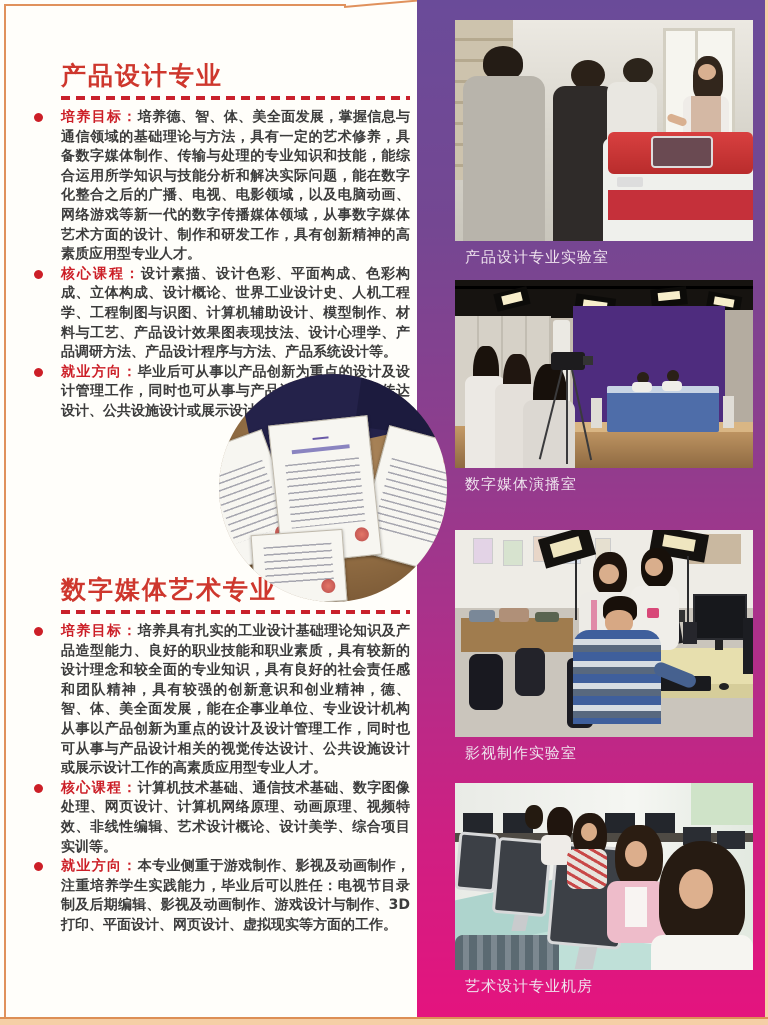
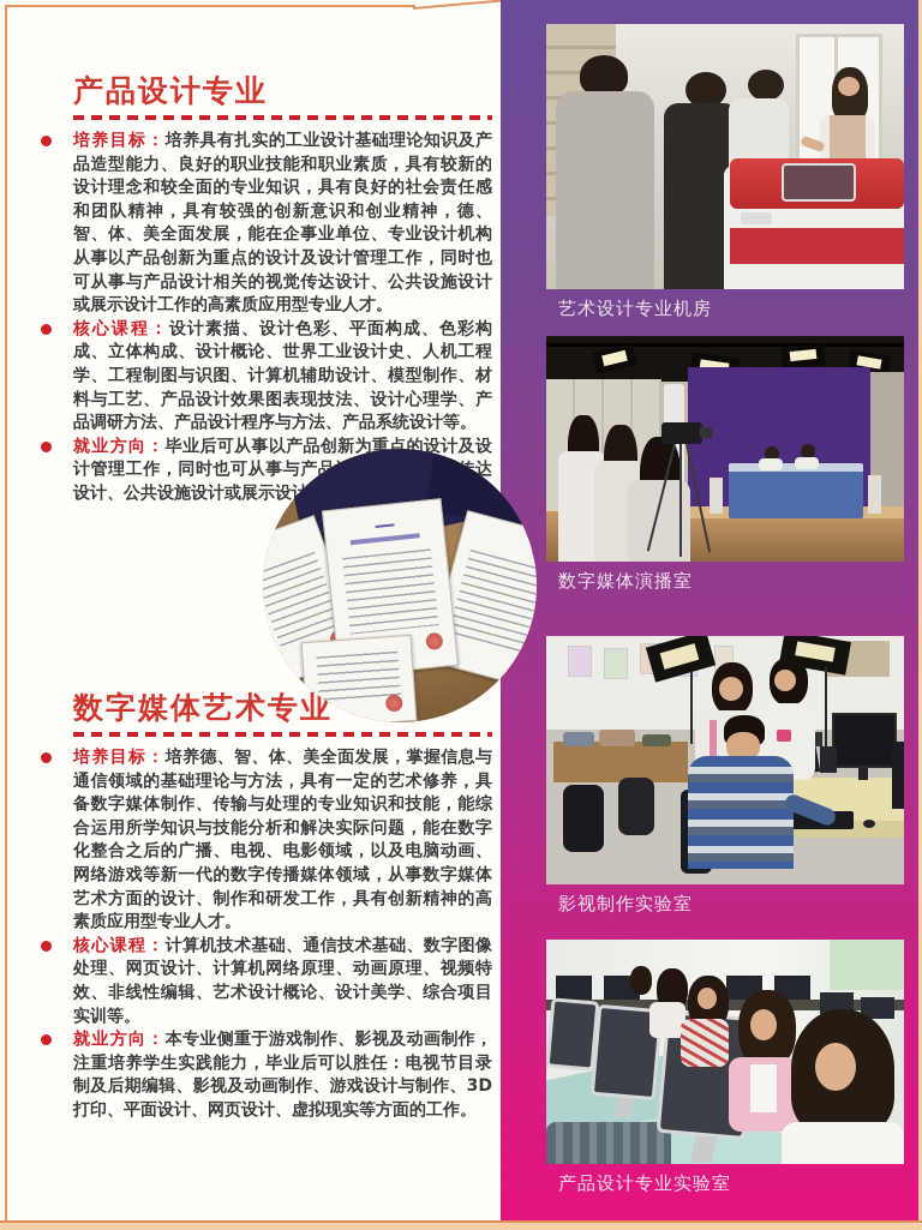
  产品设计专业
- 培养目标：培养德、智、体、美全面发展，掌握信息与通信领域的基础理论与方法，具有一定的艺术修养，具备数字媒体制作、传输与处理的专业知识和技能，能综合运用所学知识与技能分析和解决实际问题，能在数字化整合之后的广播、电视、电影领域，以及电脑动画、网络游戏等新一代的数字传播媒体领域，从事数字媒体艺术方面的设计、制作和研发工作，具有创新精神的高素质应用型专业人才。
+ 培养目标：培养具有扎实的工业设计基础理论知识及产品造型能力、良好的职业技能和职业素质，具有较新的设计理念和较全面的专业知识，具有良好的社会责任感和团队精神，具有较强的创新意识和创业精神，德、智、体、美全面发展，能在企事业单位、专业设计机构从事以产品创新为重点的设计及设计管理工作，同时也可从事与产品设计相关的视觉传达设计、公共设施设计或展示设计工作的高素质应用型专业人才。
  核心课程：设计素描、设计色彩、平面构成、色彩构成、立体构成、设计概论、世界工业设计史、人机工程学、工程制图与识图、计算机辅助设计、模型制作、材料与工艺、产品设计效果图表现技法、设计心理学、产品调研方法、产品设计程序与方法、产品系统设计等。
  就业方向：毕业后可从事以产品创新为重点的设计及设计管理工作，同时也可从事设计、公共设施设计或展示设
  数字媒体艺术专
- 培养目标：培养具有扎实的工业设计基础理论知识及产品造型能力、良好的职业技能和职业素质，具有较新的设计理念和较全面的专业知识，具有良好的社会责任感和团队精神，具有较强的创新意识和创业精神，德、智、体、美全面发展，能在企事业单位、专业设计机构从事以产品创新为重点的设计及设计管理工作，同时也可从事与产品设计相关的视觉传达设计、公共设施设计或展示设计工作的高素质应用型专业人才。
+ 培养目标：培养德、智、体、美全面发展，掌握信息与通信领域的基础理论与方法，具有一定的艺术修养，具备数字媒体制作、传输与处理的专业知识和技能，能综合运用所学知识与技能分析和解决实际问题，能在数字化整合之后的广播、电视、电影领域，以及电脑动画、网络游戏等新一代的数字传播媒体领域，从事数字媒体艺术方面的设计、制作和研发工作，具有创新精神的高素质应用型专业人才。
  核心课程：计算机技术基础、通信技术基础、数字图像处理、网页设计、计算机网络原理、动画原理、视频特效、非线性编辑、艺术设计概论、设计美学、综合项目实训等。
  就业方向：本专业侧重于游戏制作、影视及动画制作，注重培养学生实践能力，毕业后可以胜任：电视节目录制及后期编辑、影视及动画制作、游戏设计与制作、3D打印、平面设计、网页设计、虚拟现实等方面的工作。
- 产品设计专业实验室
+ 艺术设计专业机房
  数字媒体演播室
  影视制作实验室
- 艺术设计专业机房
+ 产品设计专业实验室
